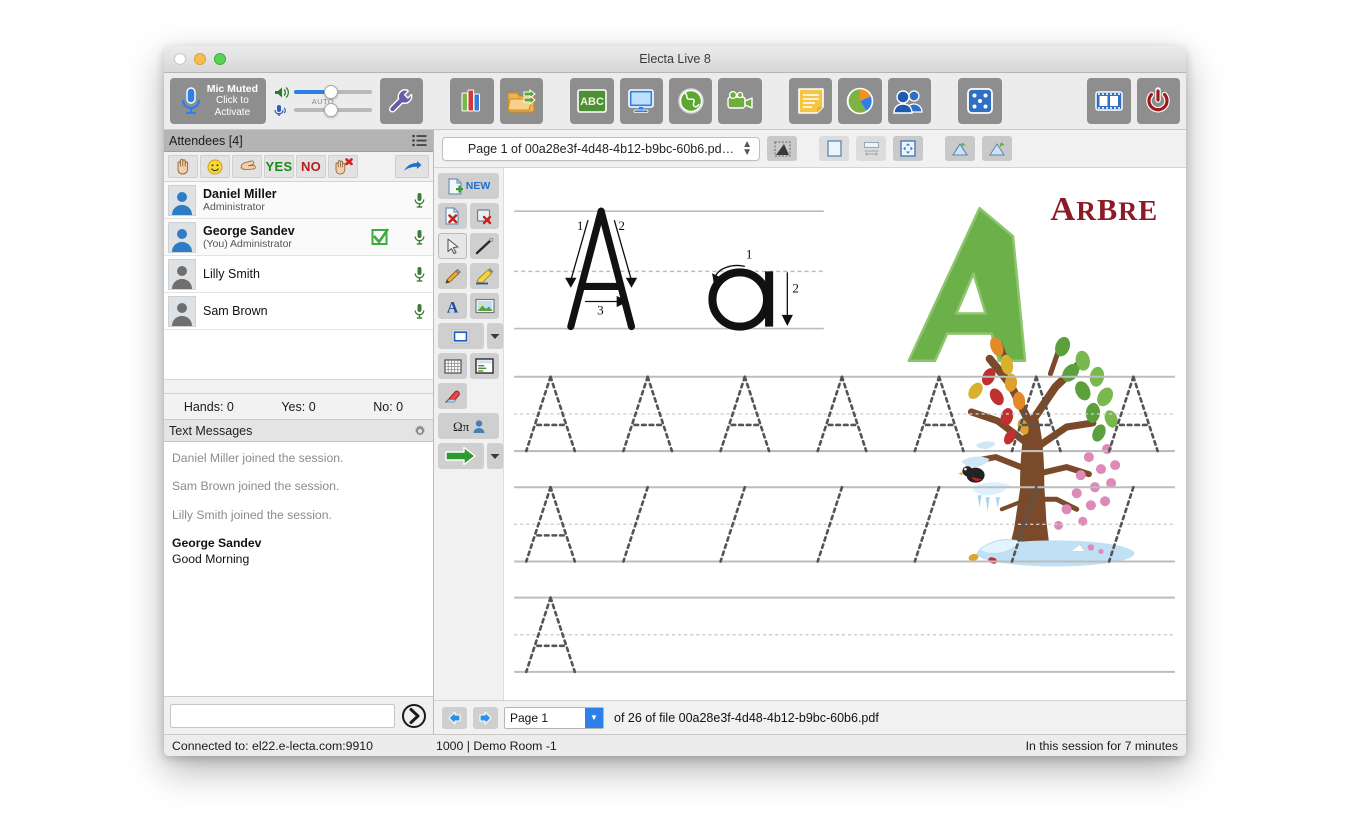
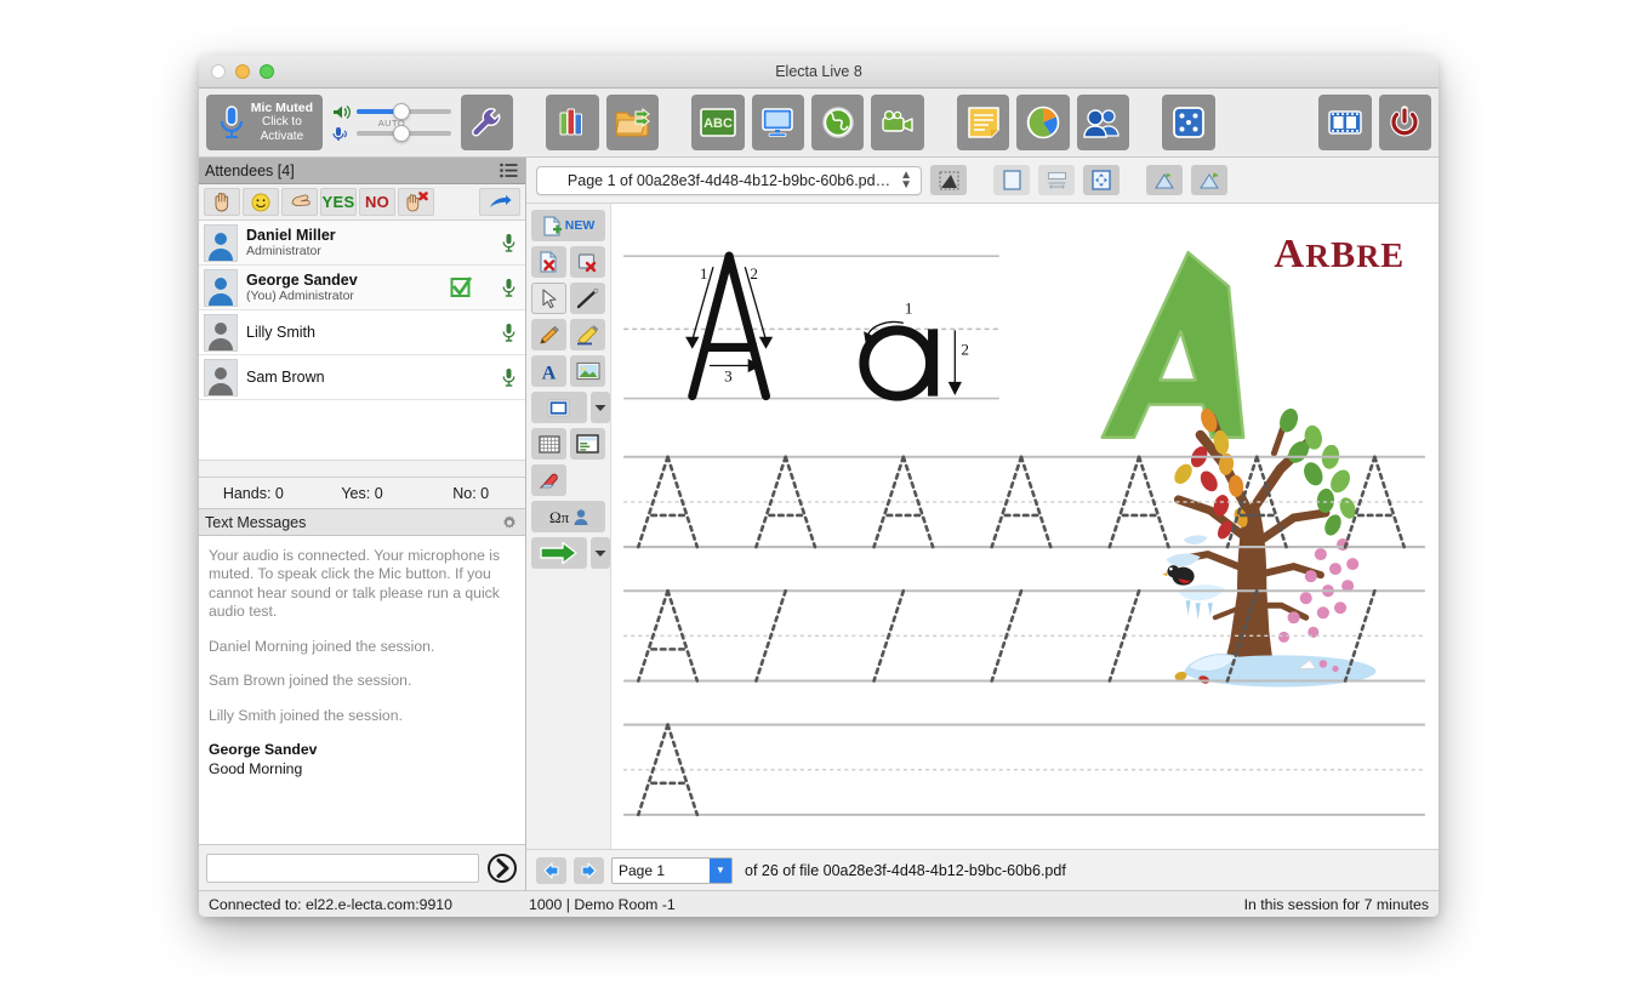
  Electa Live 8
  Mic Muted
  Click to
  Activate
  AUTO
  ABC
  Attendees [4]
  YES
  NO
  Daniel Miller
  Administrator
  George Sandev
  (You) Administrator
  Lilly Smith
  Sam Brown
  Hands: 0
  Yes: 0
  No: 0
  Text Messages
+ Your audio is connected. Your microphone is muted. To speak click the Mic button. If you cannot hear sound or talk please run a quick audio test.
- Daniel Miller joined the session.
+ Daniel Morning joined the session.
  Sam Brown joined the session.
  Lilly Smith joined the session.
  George Sandev
  Good Morning
  Page 1 of 00a28e3f-4d48-4b12-b9bc-60b6.pd…
  ▲
  ▼
  NEW
  A
  Ωπ
  ARBRE
  1
  2
  3
  1
  2
  Page 1
  ▼
  of 26 of file 00a28e3f-4d48-4b12-b9bc-60b6.pdf
  Connected to: el22.e-lecta.com:9910
  1000 | Demo Room -1
  In this session for 7 minutes
